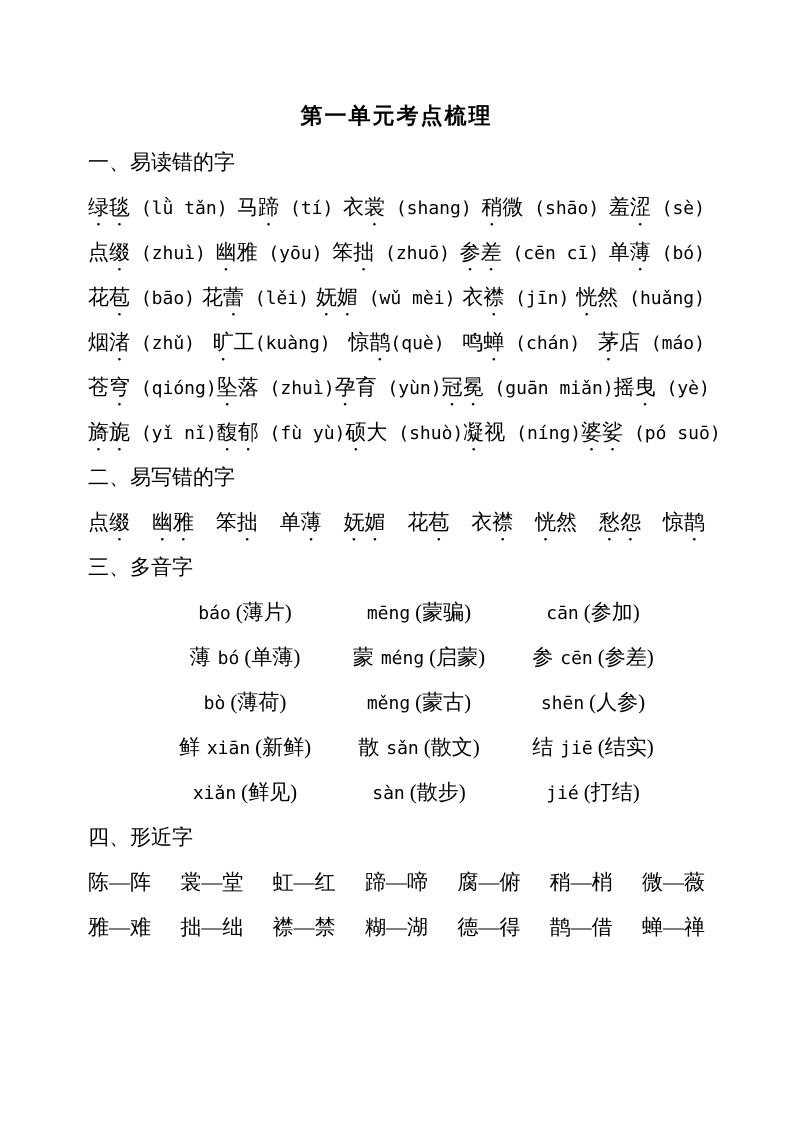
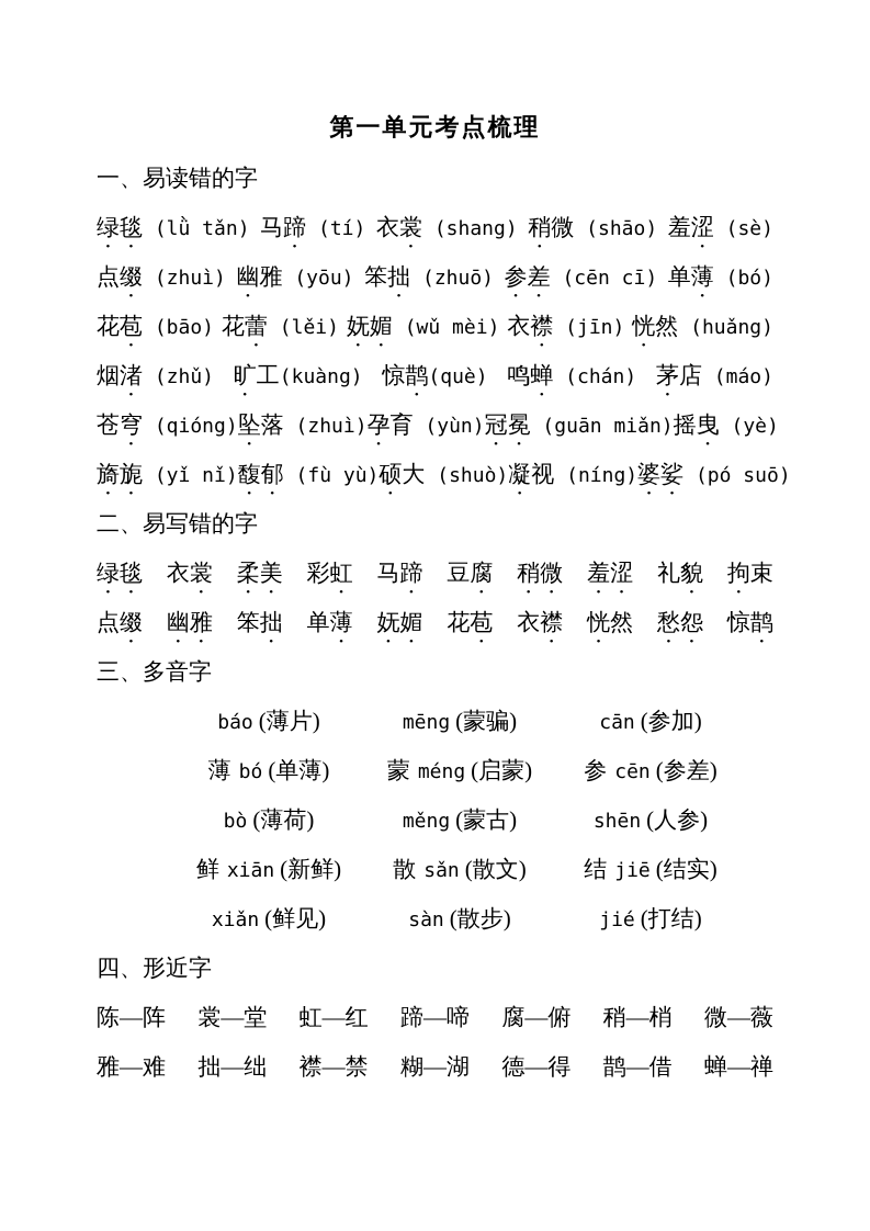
  第一单元考点梳理
  一、易读错的字
  绿毯 (lǜ tǎn)
  马蹄 (tí)
  衣裳 (shang)
  稍微 (shāo)
  羞涩 (sè)
  点缀 (zhuì)
  幽雅 (yōu)
  笨拙 (zhuō)
  参差 (cēn cī)
  单薄 (bó)
  花苞 (bāo)
  花蕾 (lěi)
  妩媚 (wǔ mèi)
  衣襟 (jīn)
  恍然 (huǎng)
  烟渚 (zhǔ)
  旷工(kuàng)
  惊鹊(què)
  鸣蝉 (chán)
  茅店 (máo)
  苍穹 (qióng)
  坠落 (zhuì)
  孕育 (yùn)
  冠冕 (guān miǎn)
  摇曳 (yè)
  旖旎 (yǐ nǐ)
  馥郁 (fù yù)
  硕大 (shuò)
  凝视 (níng)
  婆娑 (pó suō)
  二、易写错的字
+ 绿毯
+ 衣裳
+ 柔美
+ 彩虹
+ 马蹄
+ 豆腐
+ 稍微
+ 羞涩
+ 礼貌
+ 拘束
  点缀
  幽雅
  笨拙
  单薄
  妩媚
  花苞
  衣襟
  恍然
  愁怨
  惊鹊
  三、多音字
  báo (薄片)
  薄 bó (单薄)
  bò (薄荷)
  mēng (蒙骗)
  蒙 méng (启蒙)
  měng (蒙古)
  cān (参加)
  参 cēn (参差)
  shēn (人参)
  鲜 xiān (新鲜)
  xiǎn (鲜见)
  散 sǎn (散文)
  sàn (散步)
  结 jiē (结实)
  jié (打结)
  四、形近字
  陈—阵
  裳—堂
  虹—红
  蹄—啼
  腐—俯
  稍—梢
  微—薇
  雅—难
  拙—绌
  襟—禁
  糊—湖
  德—得
  鹊—借
  蝉—禅
